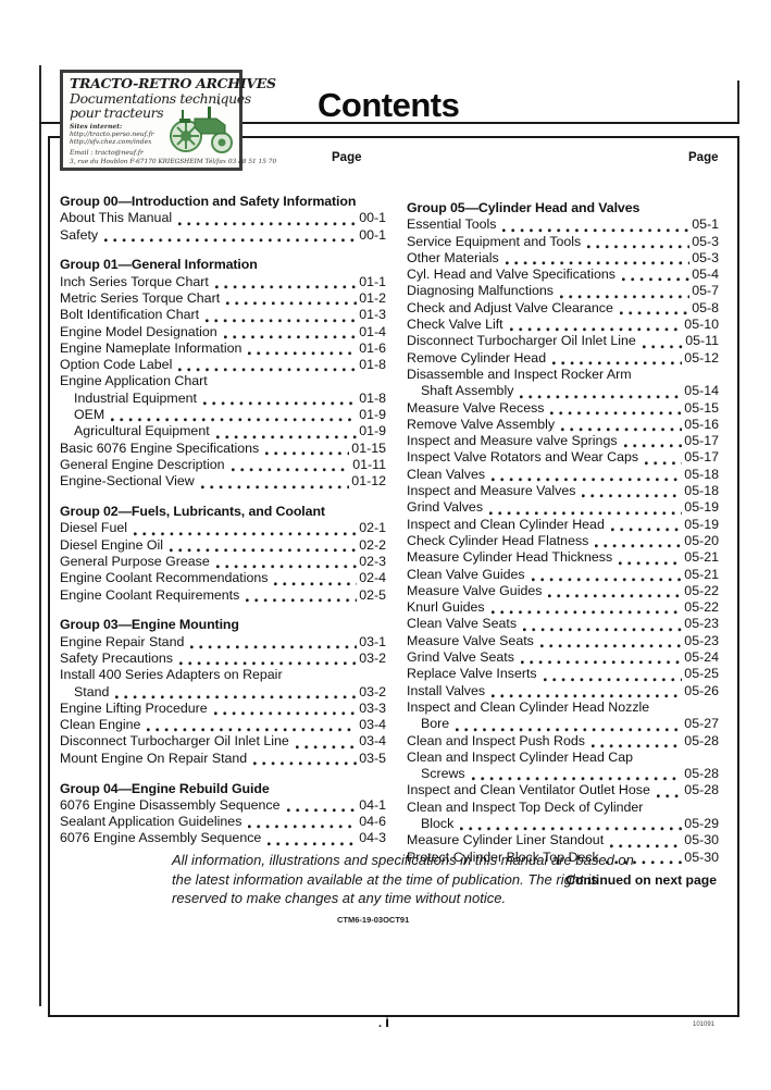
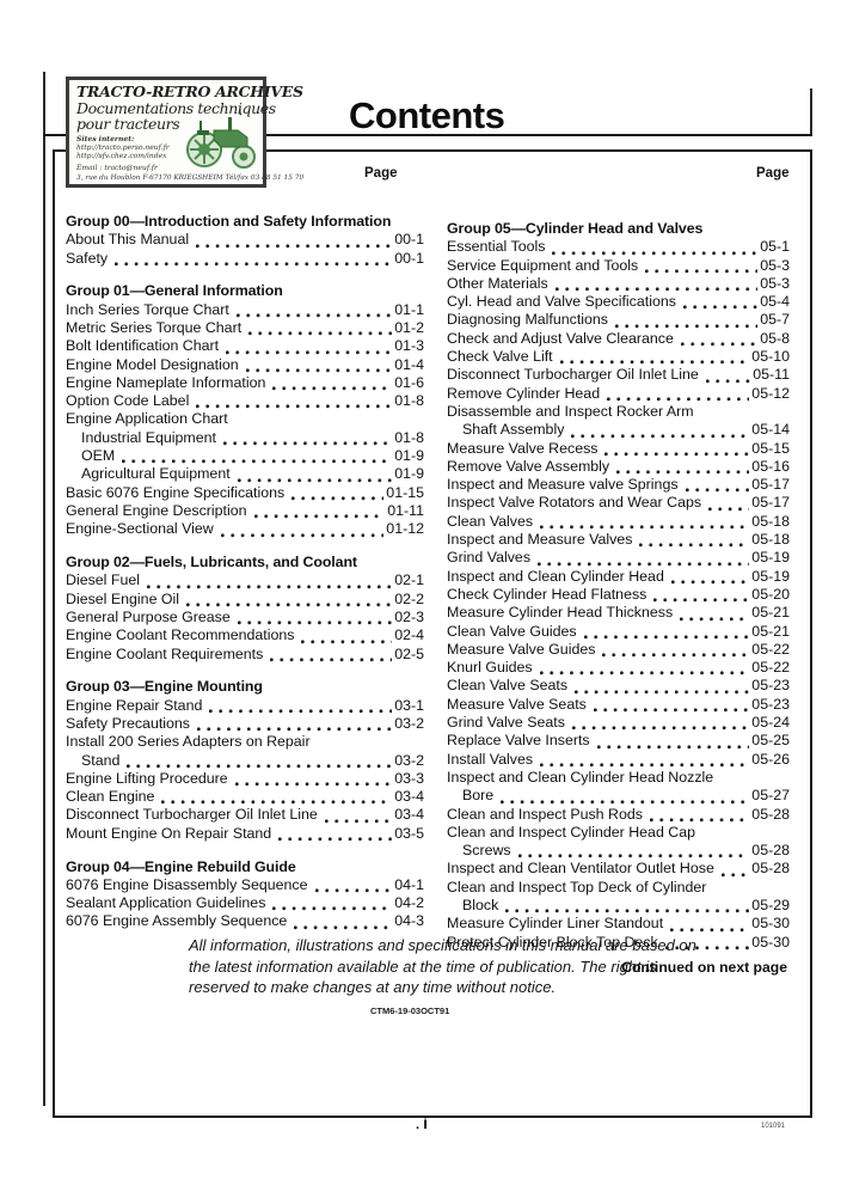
  Contents
  TRACTO-RETRO ARCHIVES
  Documentations techniques
  pour tracteurs
  ↓
  Page
  Page
  Group 00—Introduction and Safety Information
  About This Manual
  00-1
  Safety
  00-1
  Group 01—General Information
  Inch Series Torque Chart
  01-1
  Metric Series Torque Chart
  01-2
  Bolt Identification Chart
  01-3
  Engine Model Designation
  01-4
  Engine Nameplate Information
  01-6
  Option Code Label
  01-8
  Engine Application Chart
  Industrial Equipment
  01-8
  OEM
  01-9
  Agricultural Equipment
  01-9
  Basic 6076 Engine Specifications
  01-15
  General Engine Description
  01-11
  Engine-Sectional View
  01-12
  Group 02—Fuels, Lubricants, and Coolant
  Diesel Fuel
  02-1
  Diesel Engine Oil
  02-2
  General Purpose Grease
  02-3
  Engine Coolant Recommendations
  02-4
  Engine Coolant Requirements
  02-5
  Group 03—Engine Mounting
  Engine Repair Stand
  03-1
  Safety Precautions
  03-2
- Install 400 Series Adapters on Repair
+ Install 200 Series Adapters on Repair
  Stand
  03-2
  Engine Lifting Procedure
  03-3
  Clean Engine
  03-4
  Disconnect Turbocharger Oil Inlet Line
  03-4
  Mount Engine On Repair Stand
  03-5
  Group 04—Engine Rebuild Guide
  6076 Engine Disassembly Sequence
  04-1
  Sealant Application Guidelines
- 04-6
+ 04-2
  6076 Engine Assembly Sequence
  04-3
  Group 05—Cylinder Head and Valves
  Essential Tools
  05-1
  Service Equipment and Tools
  05-3
  Other Materials
  05-3
  Cyl. Head and Valve Specifications
  05-4
  Diagnosing Malfunctions
  05-7
  Check and Adjust Valve Clearance
  05-8
  Check Valve Lift
  05-10
  Disconnect Turbocharger Oil Inlet Line
  05-11
  Remove Cylinder Head
  05-12
  Disassemble and Inspect Rocker Arm
  Shaft Assembly
  05-14
  Measure Valve Recess
  05-15
  Remove Valve Assembly
  05-16
  Inspect and Measure valve Springs
  05-17
  Inspect Valve Rotators and Wear Caps
  05-17
  Clean Valves
  05-18
  Inspect and Measure Valves
  05-18
  Grind Valves
  05-19
  Inspect and Clean Cylinder Head
  05-19
  Check Cylinder Head Flatness
  05-20
  Measure Cylinder Head Thickness
  05-21
  Clean Valve Guides
  05-21
  Measure Valve Guides
  05-22
  Knurl Guides
  05-22
  Clean Valve Seats
  05-23
  Measure Valve Seats
  05-23
  Grind Valve Seats
  05-24
  Replace Valve Inserts
  05-25
  Install Valves
  05-26
  Inspect and Clean Cylinder Head Nozzle
  Bore
  05-27
  Clean and Inspect Push Rods
  05-28
  Clean and Inspect Cylinder Head Cap
  Screws
  05-28
  Inspect and Clean Ventilator Outlet Hose
  05-28
  Clean and Inspect Top Deck of Cylinder
  Block
  05-29
  Measure Cylinder Liner Standout
  05-30
  Protect Cylinder Block Top Deck
  05-30
  Continued on next page
  All information, illustrations and specifications in this manual are based on the latest information available at the time of publication. The right is reserved to make changes at any time without notice.
  CTM6-19-03OCT91
  . i
